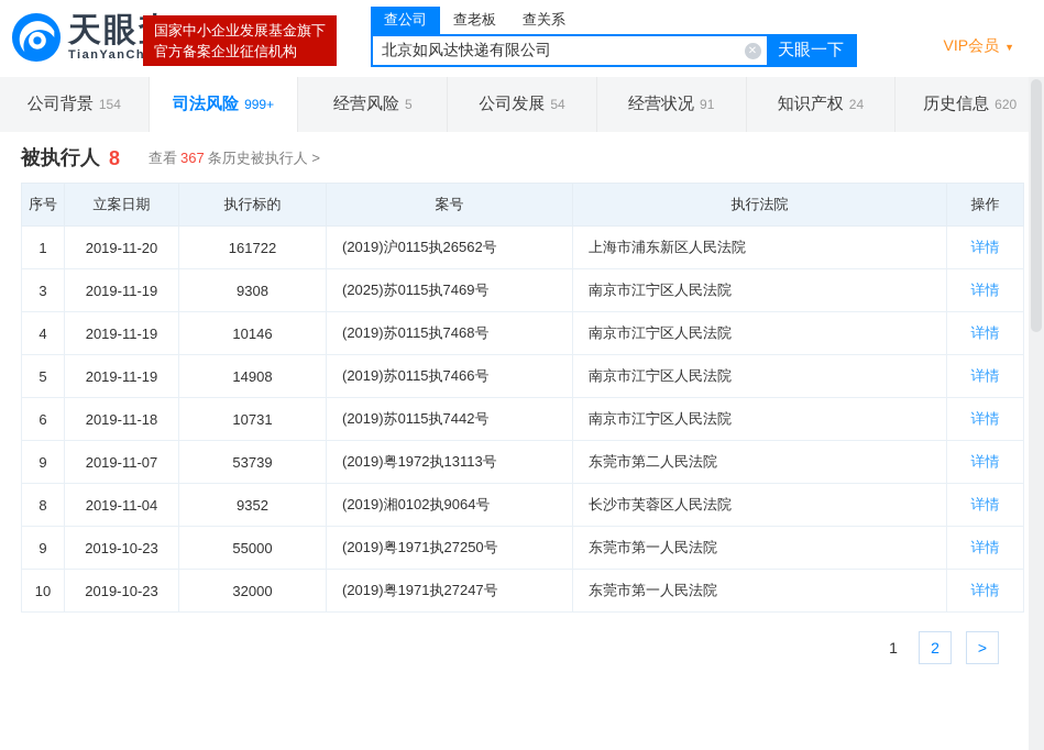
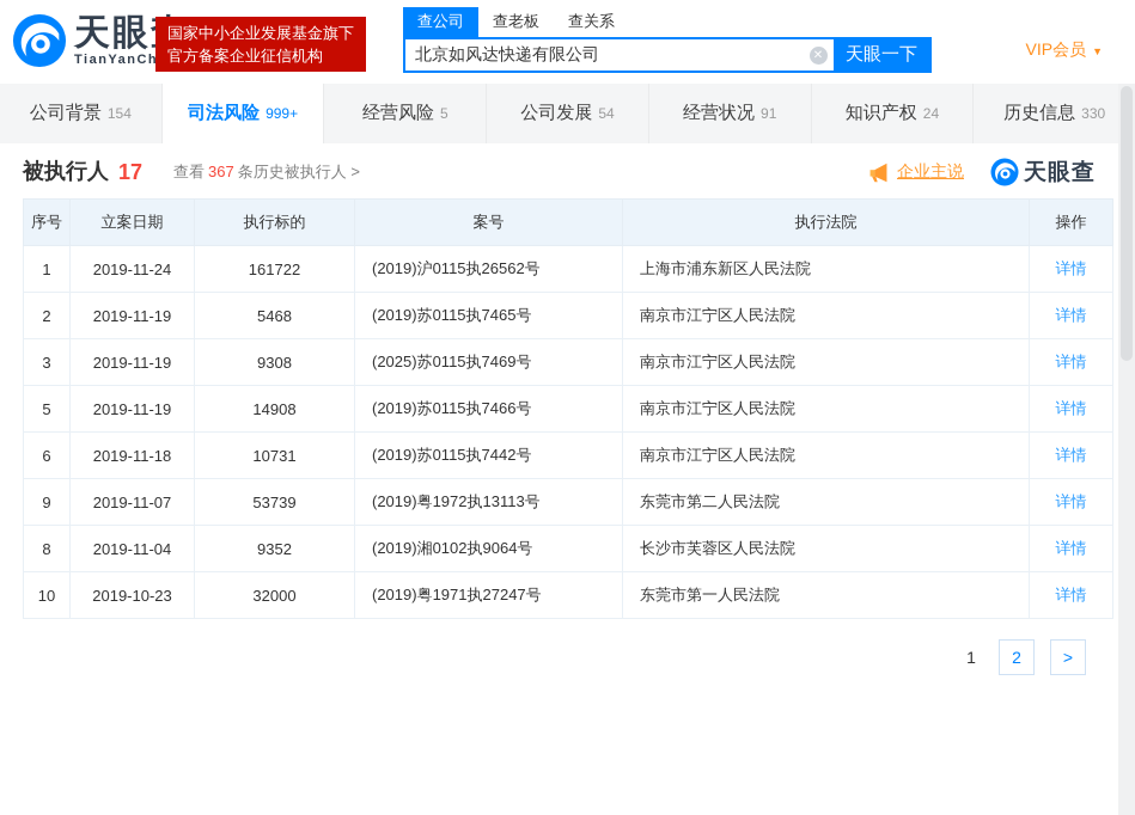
  国家中小企业发展基金旗下
  官方备案企业征信机构
  查公司
  查老板
  查关系
  北京如风达快递有限公司
  ✕
  天眼一下
  VIP会员
  ▼
  公司背景
  154
  司法风险
  999+
  经营风险
  5
  公司发展
  54
  经营状况
  91
  知识产权
  24
  历史信息
- 620
+ 330
  被执行人
- 8
+ 17
  查看 367 条历史被执行人 >
+ 企业主说
+ 天眼查
  序号	立案日期	执行标的	案号	执行法院	操作
- 1	2019-11-20	161722	(2019)沪0115执26562号	上海市浦东新区人民法院	详情
+ 1	2019-11-24	161722	(2019)沪0115执26562号	上海市浦东新区人民法院	详情
+ 2	2019-11-19	5468	(2019)苏0115执7465号	南京市江宁区人民法院	详情
  3	2019-11-19	9308	(2025)苏0115执7469号	南京市江宁区人民法院	详情
- 4	2019-11-19	10146	(2019)苏0115执7468号	南京市江宁区人民法院	详情
  5	2019-11-19	14908	(2019)苏0115执7466号	南京市江宁区人民法院	详情
  6	2019-11-18	10731	(2019)苏0115执7442号	南京市江宁区人民法院	详情
  9	2019-11-07	53739	(2019)粤1972执13113号	东莞市第二人民法院	详情
  8	2019-11-04	9352	(2019)湘0102执9064号	长沙市芙蓉区人民法院	详情
- 9	2019-10-23	55000	(2019)粤1971执27250号	东莞市第一人民法院	详情
  10	2019-10-23	32000	(2019)粤1971执27247号	东莞市第一人民法院	详情
  1
  2
  >
